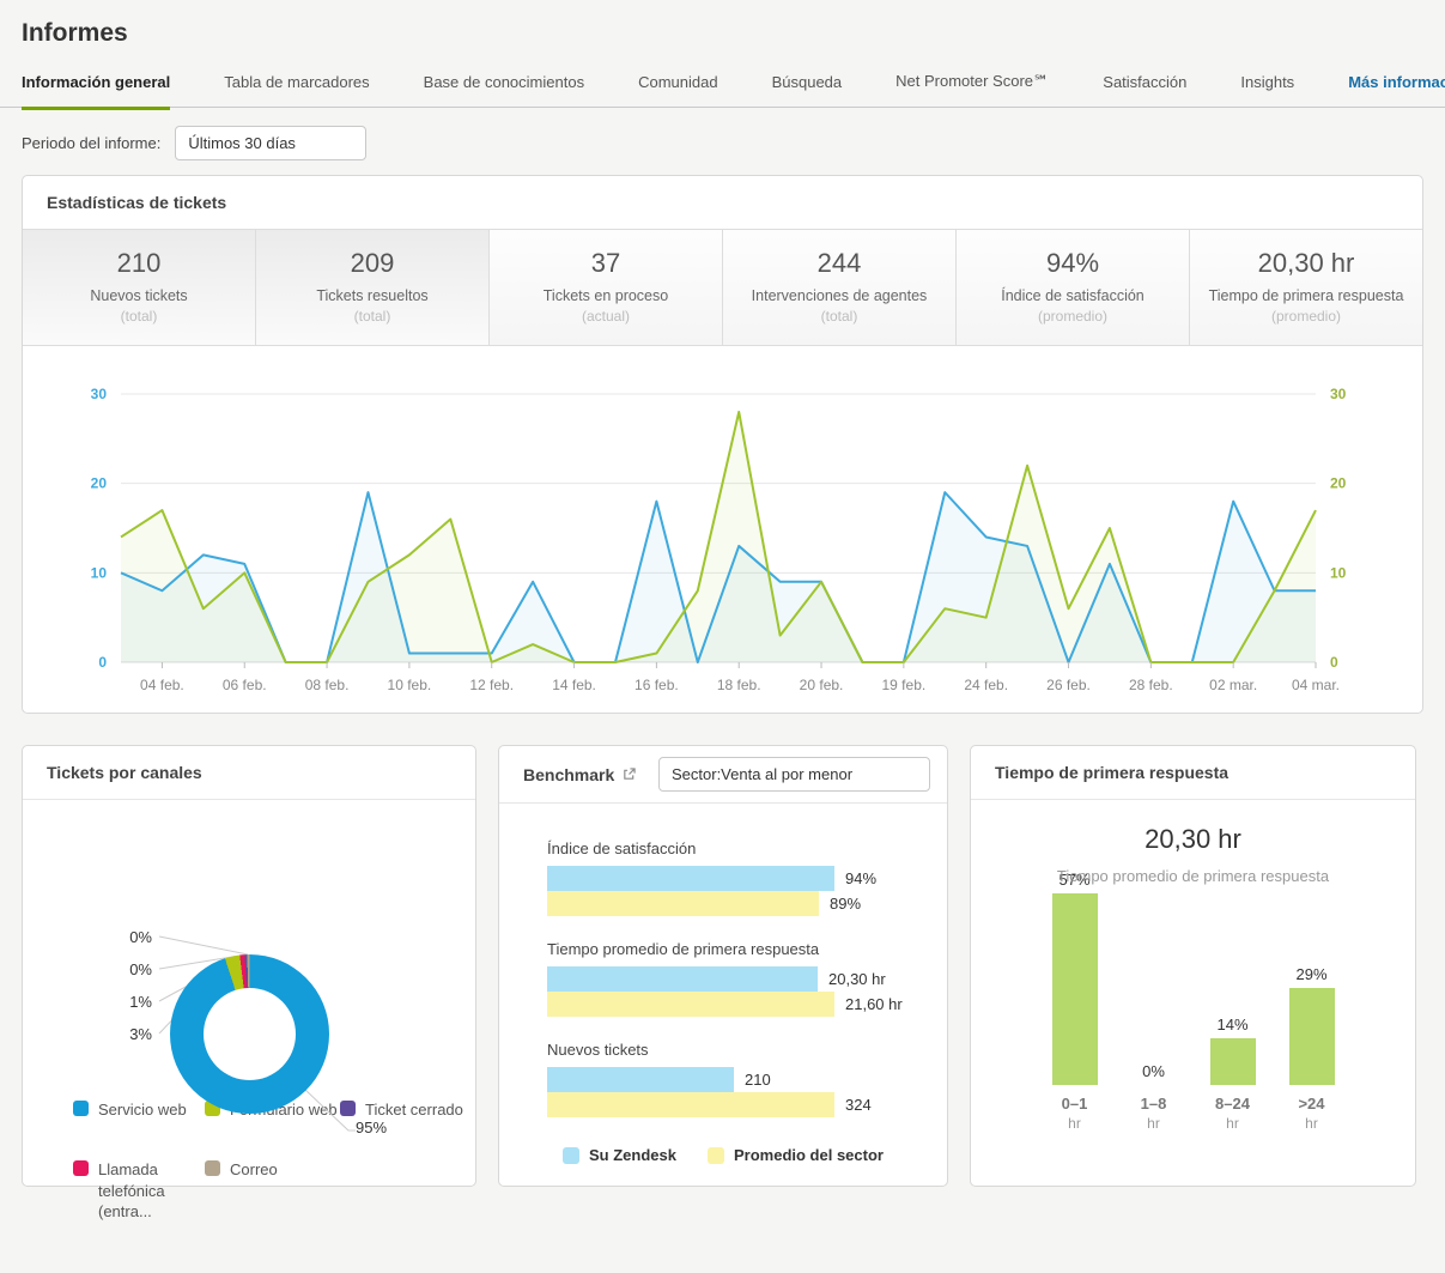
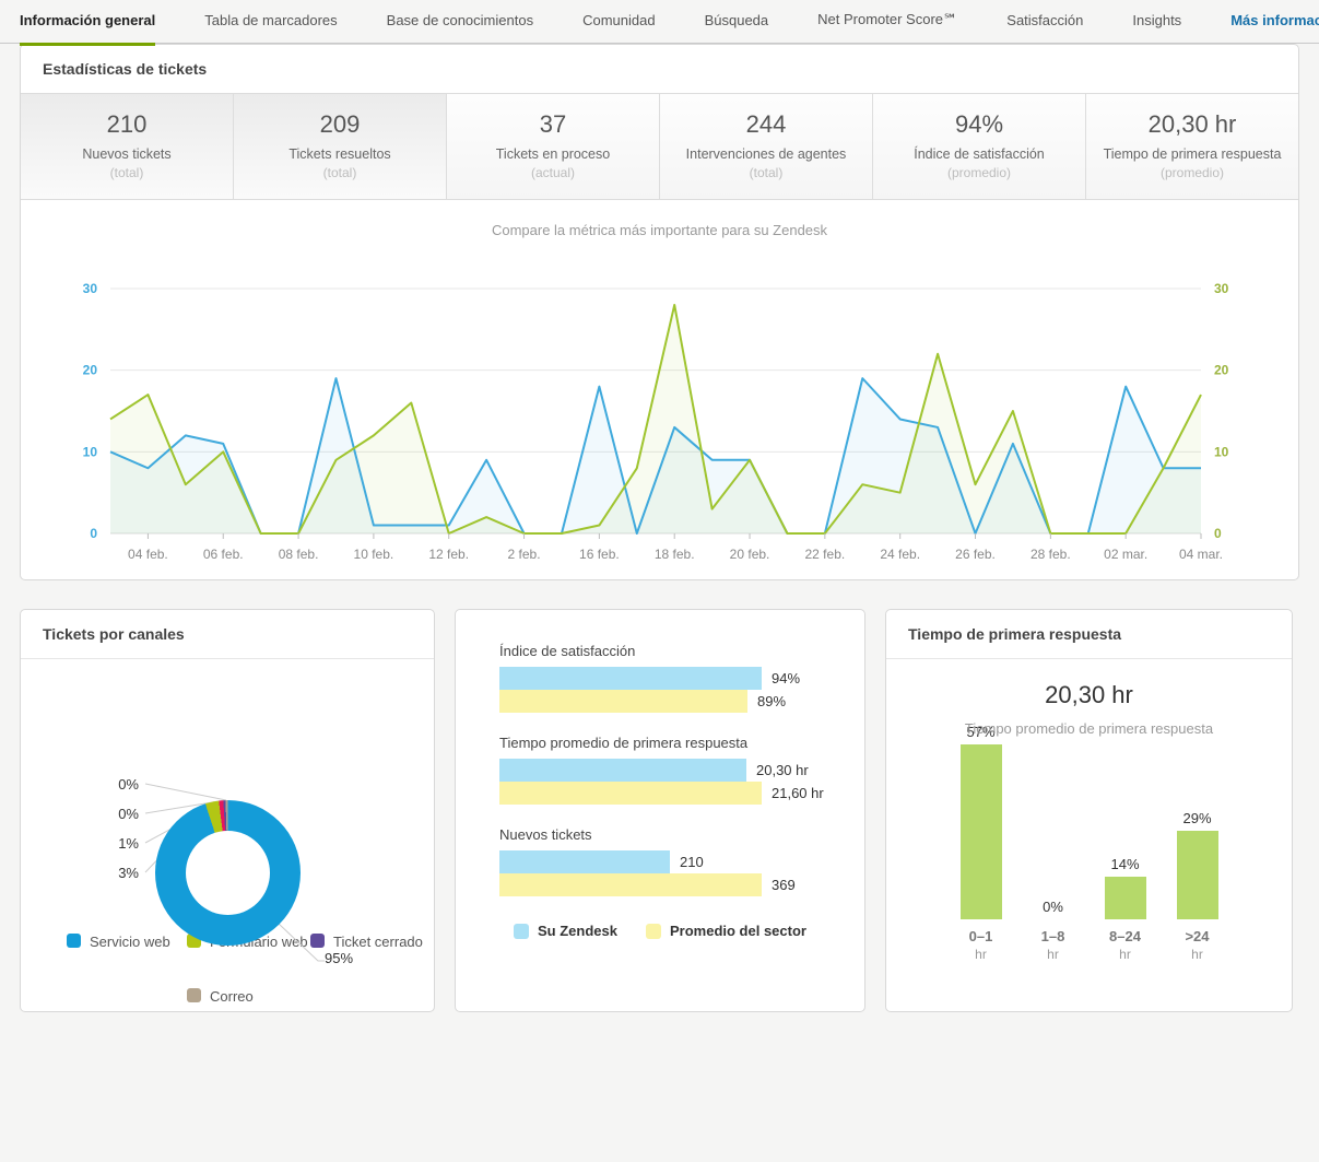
- Informes
  Información general
  Tabla de marcadores
  Base de conocimientos
  Comunidad
  Búsqueda
  Net Promoter Score℠
  Satisfacción
  Insights
  Más informac
- Periodo del informe:
- Últimos 30 días
  Estadísticas de tickets
  210
  Nuevos tickets
  (total)
  209
  Tickets resueltos
  (total)
  37
  Tickets en proceso
  (actual)
  244
  Intervenciones de agentes
  (total)
  94%
  Índice de satisfacción
  (promedio)
  20,30 hr
  Tiempo de primera respuesta
  (promedio)
+ Compare la métrica más importante para su Zendesk
  0
  0
  10
  10
  20
  20
  30
  30
  04 feb.
  06 feb.
  08 feb.
  10 feb.
  12 feb.
- 14 feb.
+ 2 feb.
  16 feb.
  18 feb.
  20 feb.
- 19 feb.
+ 22 feb.
  24 feb.
  26 feb.
  28 feb.
  02 mar.
  04 mar.
  Tickets por canales
  Servicio web
  Ticket cerrado
- Llamada telefónica (entra...
  Correo
  0%
  0%
  1%
  3%
  95%
- Benchmark
- Sector:Venta al por menor
  Índice de satisfacción
  94%
  89%
  Tiempo promedio de primera respuesta
  20,30 hr
  21,60 hr
  Nuevos tickets
  210
- 324
+ 369
  Su Zendesk
  Promedio del sector
  Tiempo de primera respuesta
  20,30 hr
  Tiempo promedio de primera respuesta
  57%
  0–1
  hr
  0%
  1–8
  hr
  14%
  8–24
  hr
  29%
  >24
  hr
